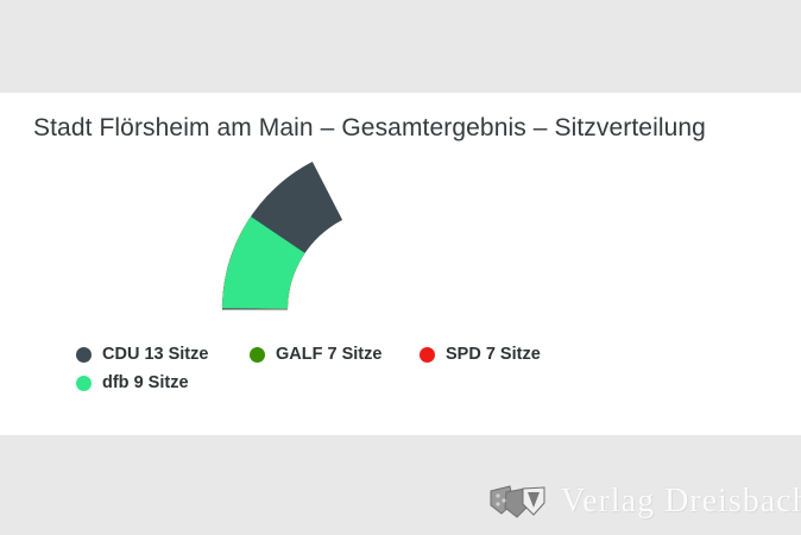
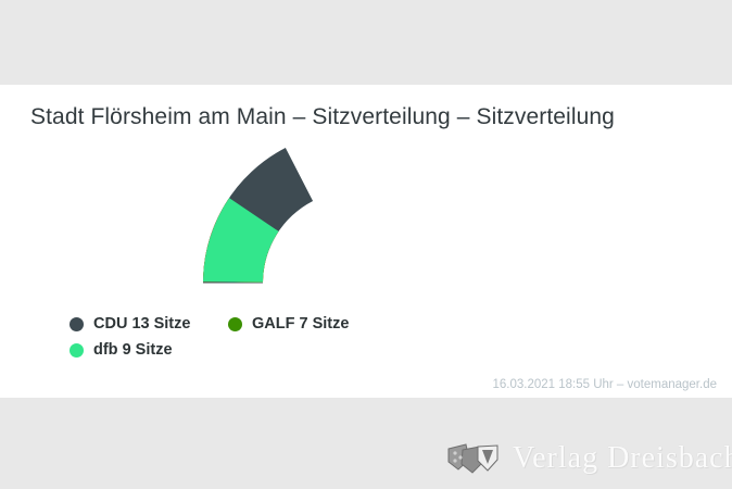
- Stadt Flörsheim am Main – Gesamtergebnis – Sitzverteilung
+ Stadt Flörsheim am Main – Sitzverteilung – Sitzverteilung
  CDU 13 Sitze
  GALF 7 Sitze
- SPD 7 Sitze
  dfb 9 Sitze
+ 16.03.2021 18:55 Uhr – votemanager.de
  Verlag Dreisbac
